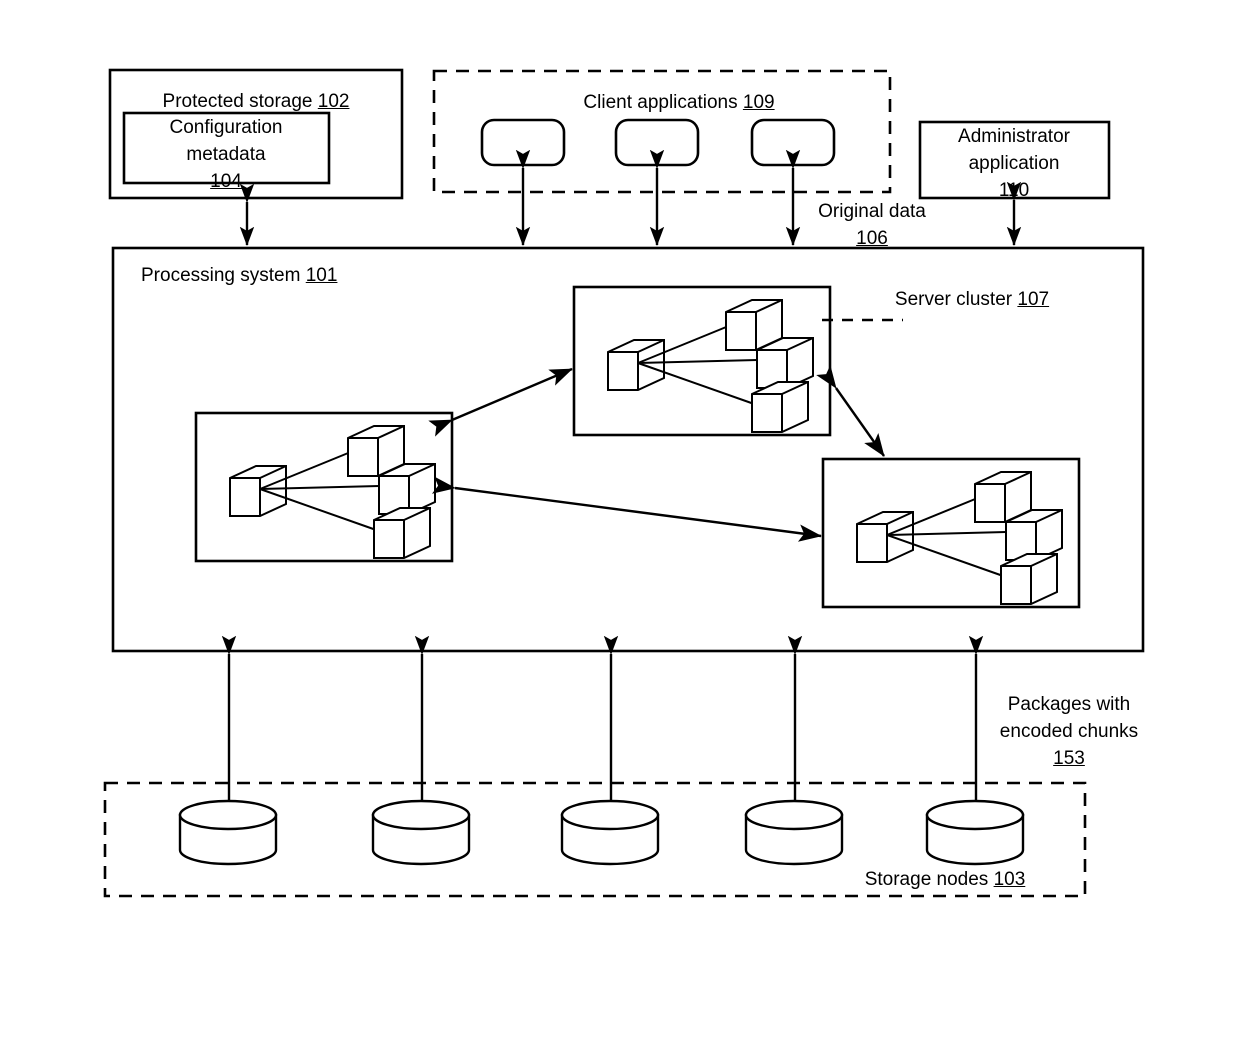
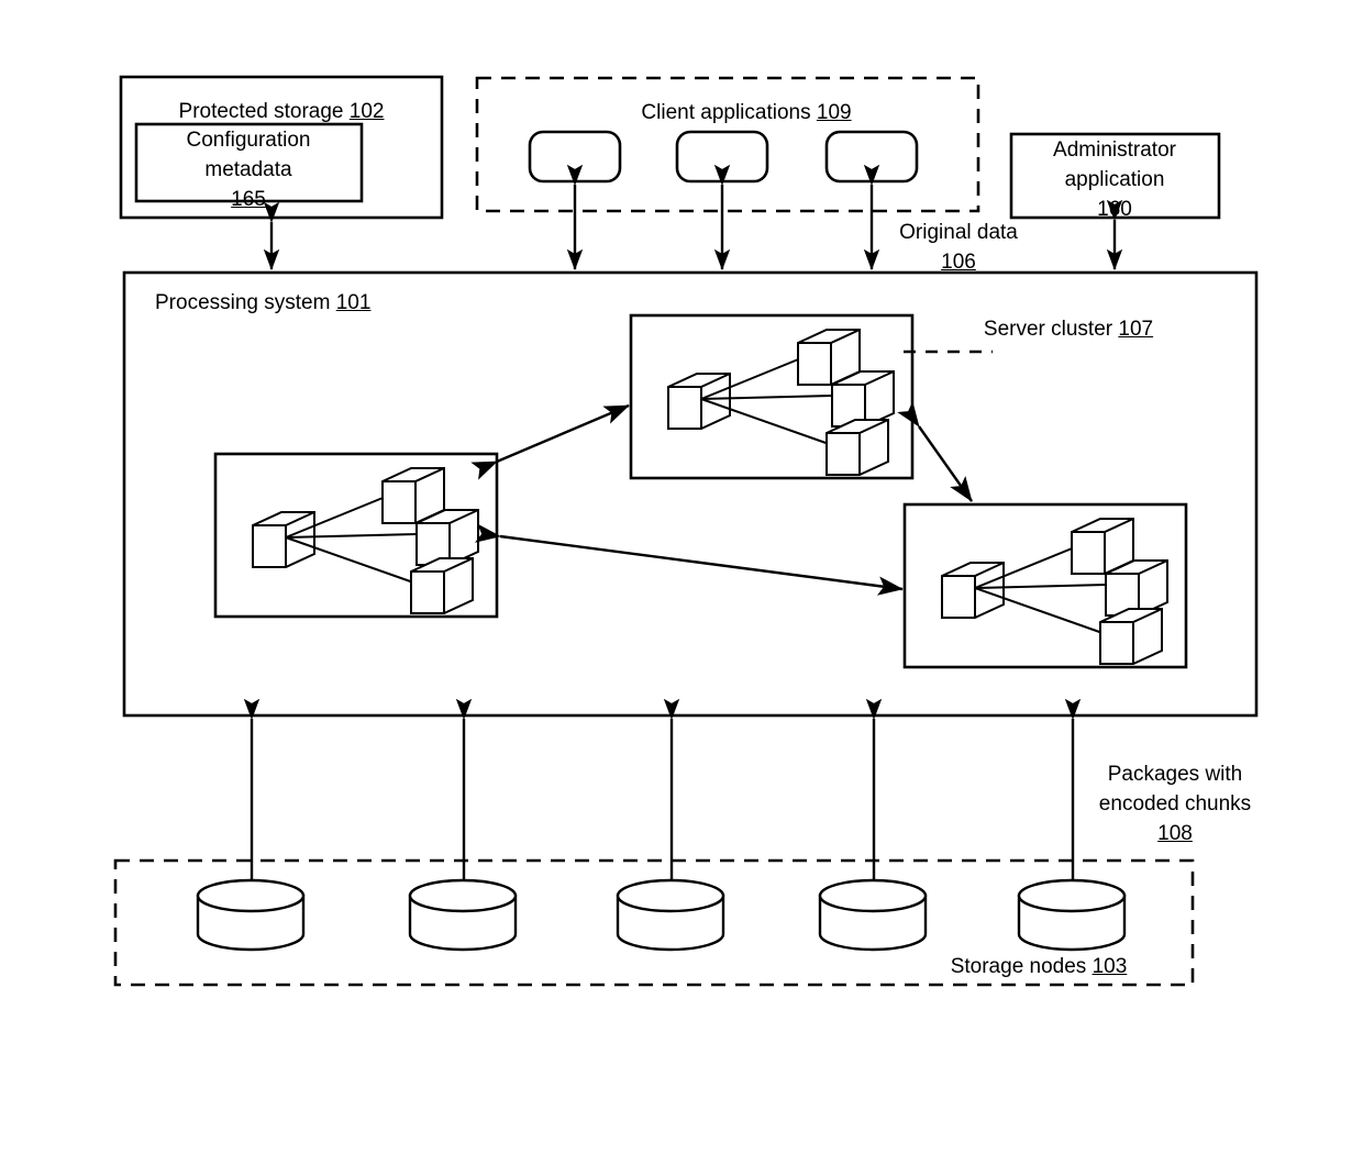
  Protected storage 102
  Configuration
  metadata
- 104
+ 165
  Client applications 109
  Administrator
  application
- 110
+ 160
  Processing system 101
  Server cluster 107
  Original data
  106
  Packages with
  encoded chunks
- 153
+ 108
  Storage nodes 103
